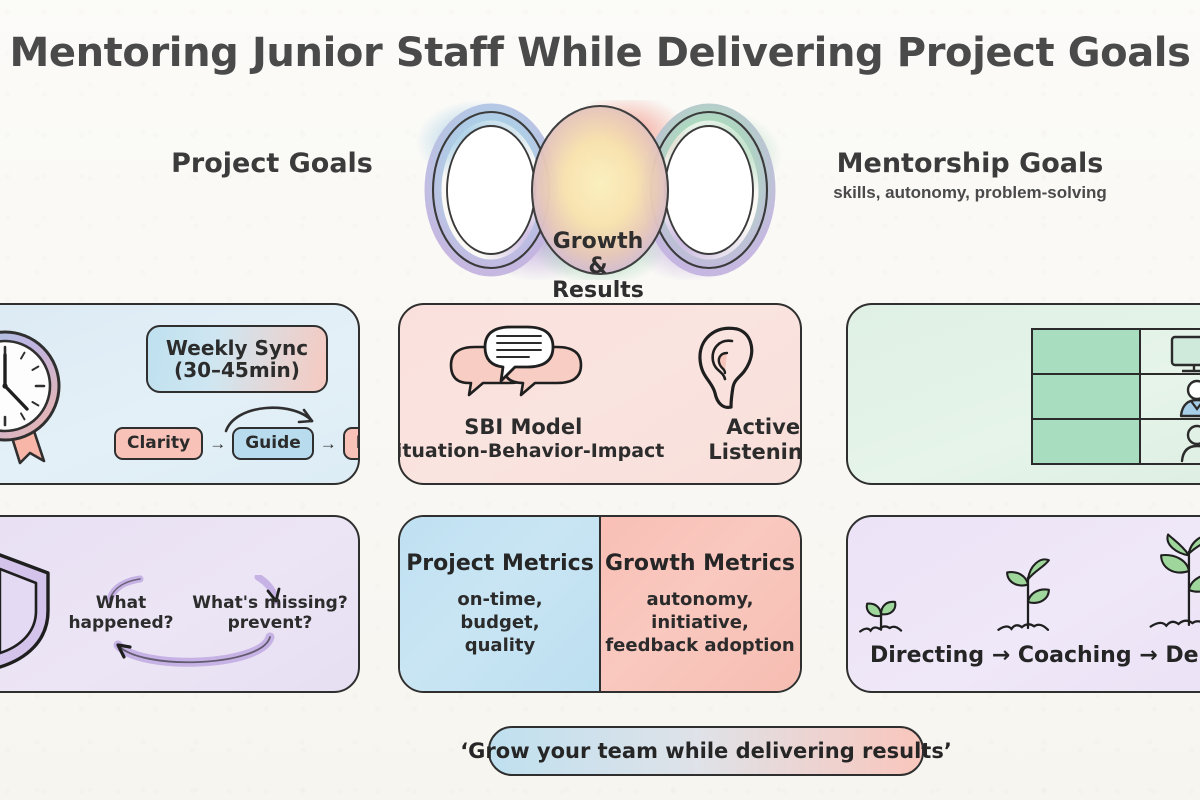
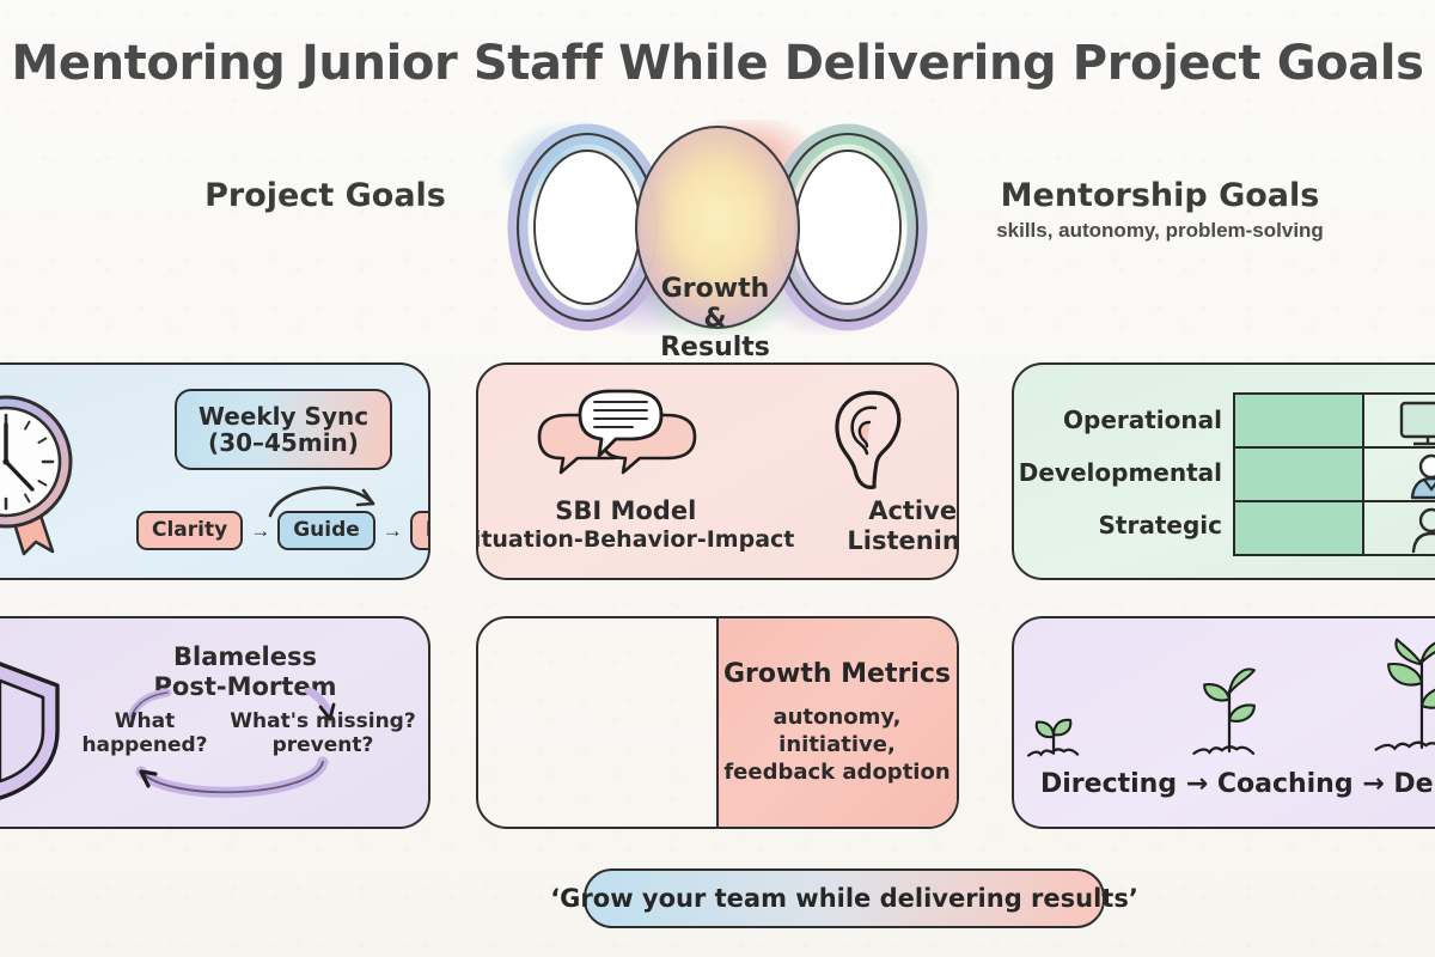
  Mentoring Junior Staff While Delivering Project Goals
  Growth
  &
  Results
  Project Goals
  Mentorship Goals
  skills, autonomy, problem-solving
  Weekly Sync
  (30–45min)
  Clarity
  →
  Guide
  →
  SBI Model
  ituation-Behavior-Impact
  Active
  Listenin
+ Operational
+ Developmental
+ Strategic
+ Blameless
+ Post-Mortem
  What
  happened?
  What's missing?
  prevent?
- Project Metrics
- on-time,
- budget,
- quality
  Growth Metrics
  autonomy,
  initiative,
  feedback adoption
  Directing → Coaching → De
  ‘Grow your team while delivering results’
